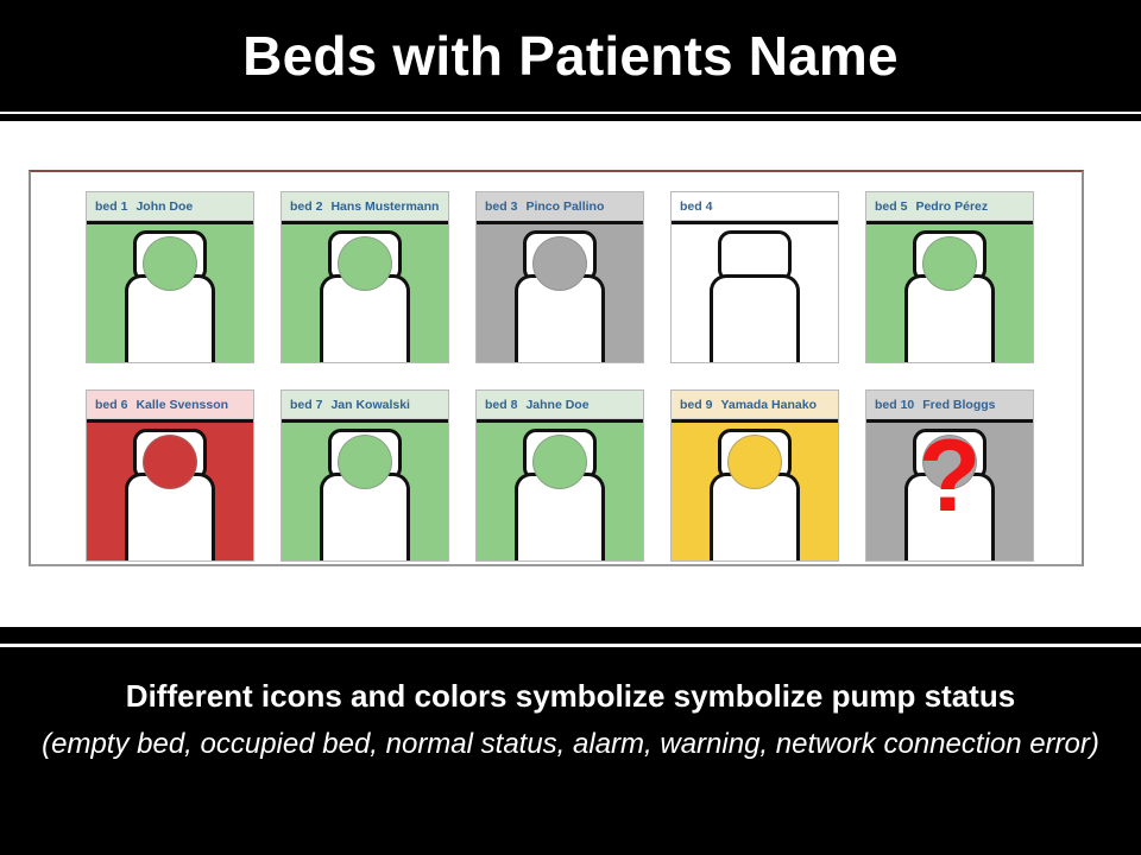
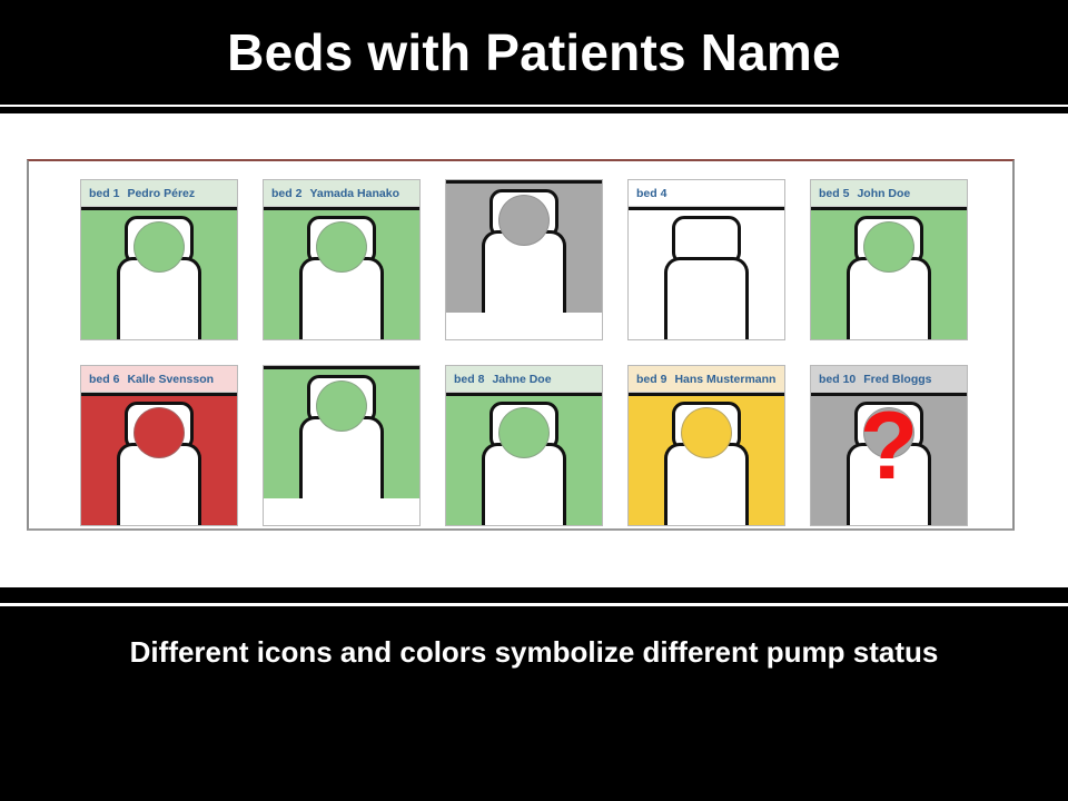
  Beds with Patients Name
  bed 1
- John Doe
+ Pedro Pérez
  bed 2
- Hans Mustermann
+ Yamada Hanako
- bed 3
- Pinco Pallino
  bed 4
  bed 5
- Pedro Pérez
+ John Doe
  bed 6
  Kalle Svensson
- bed 7
- Jan Kowalski
  bed 8
  Jahne Doe
  bed 9
- Yamada Hanako
+ Hans Mustermann
  bed 10
  Fred Bloggs
  ?
- Different icons and colors symbolize symbolize pump status
+ Different icons and colors symbolize different pump status
- (empty bed, occupied bed, normal status, alarm, warning, network connection error)
